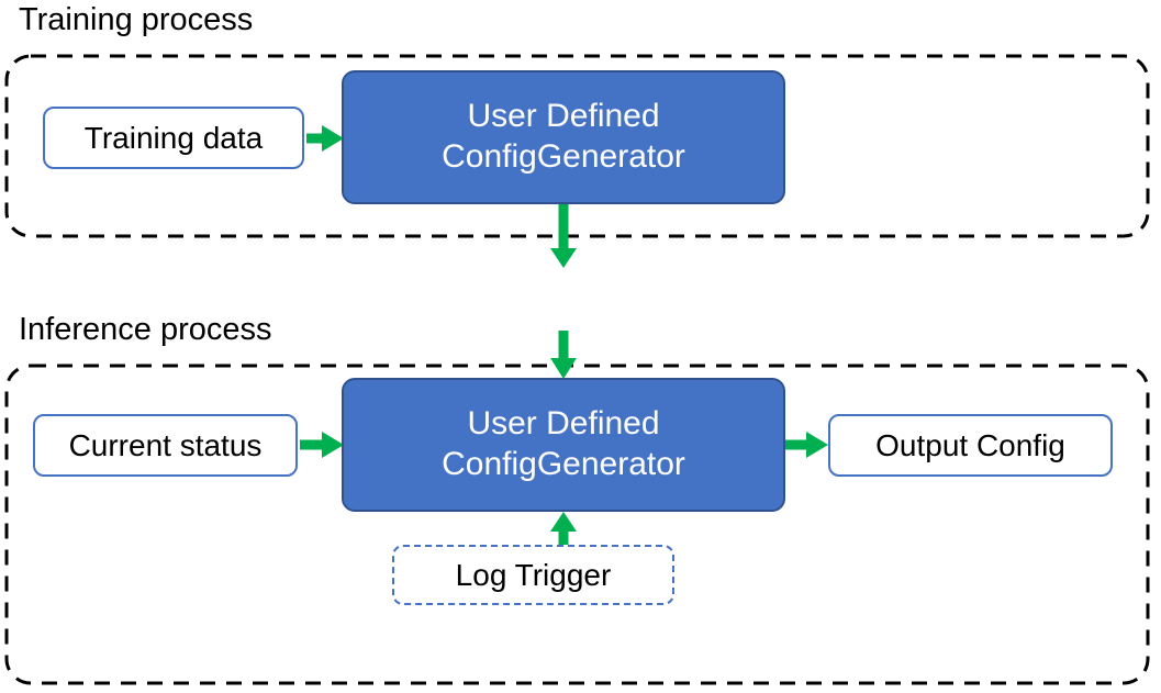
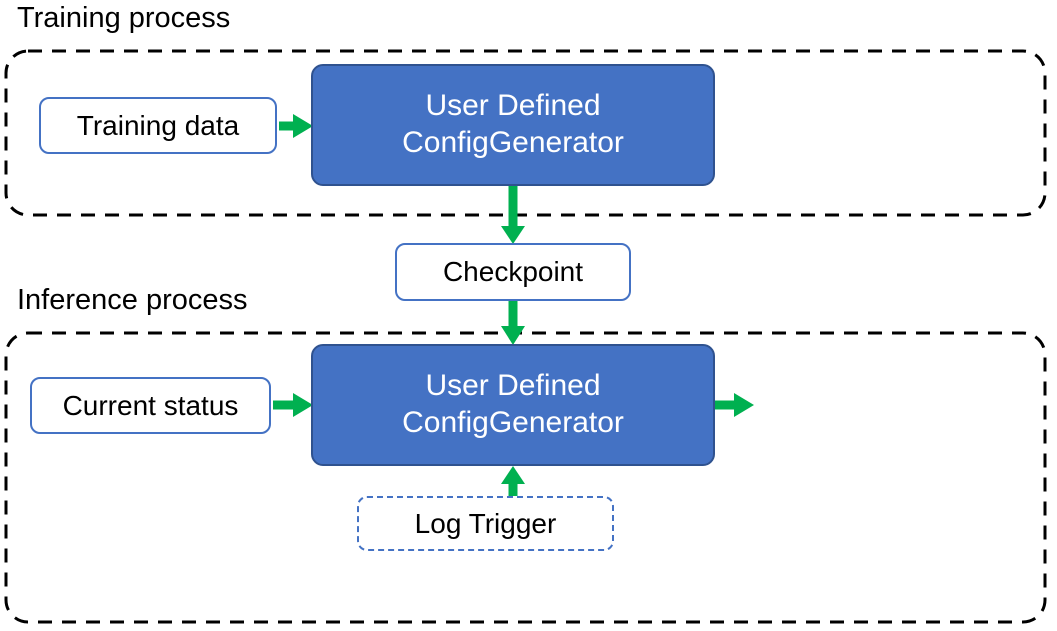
  Training process
  Inference process
  Training data
  User Defined
  ConfigGenerator
+ Checkpoint
  Current status
  User Defined
  ConfigGenerator
- Output Config
  Log Trigger
